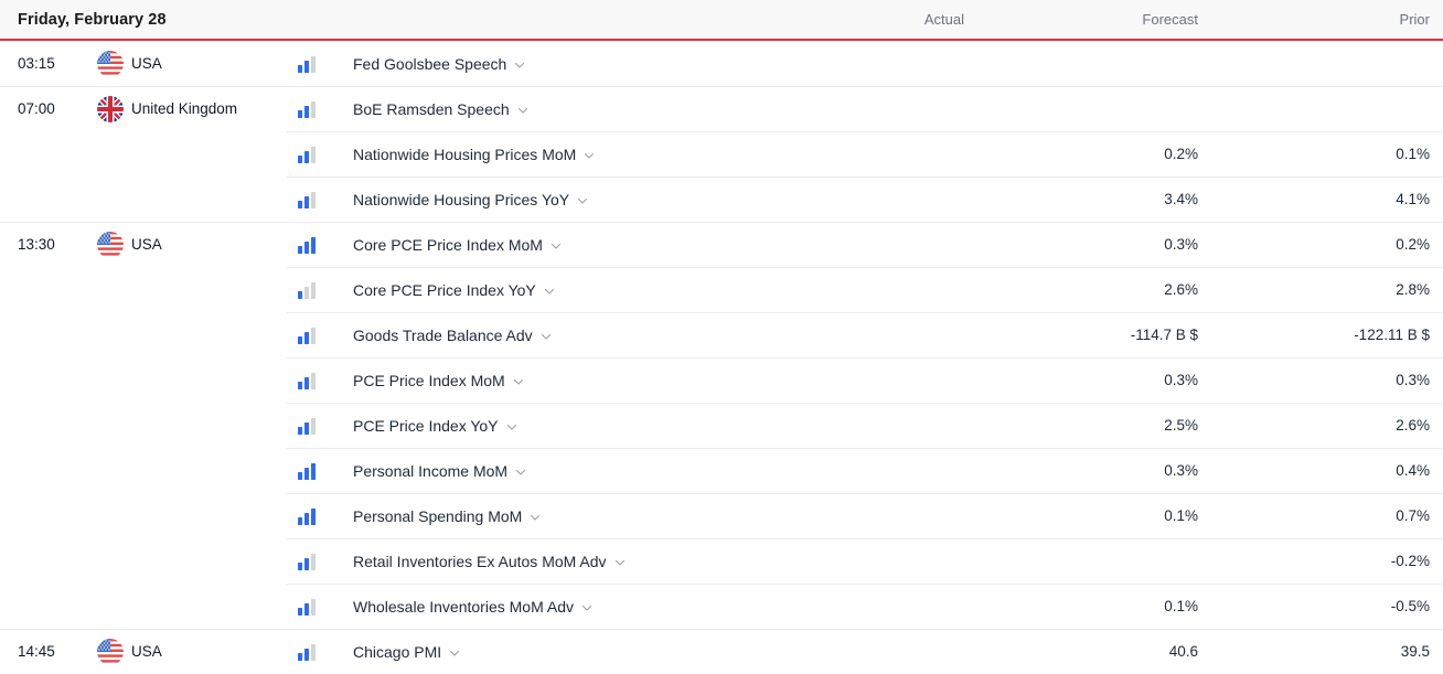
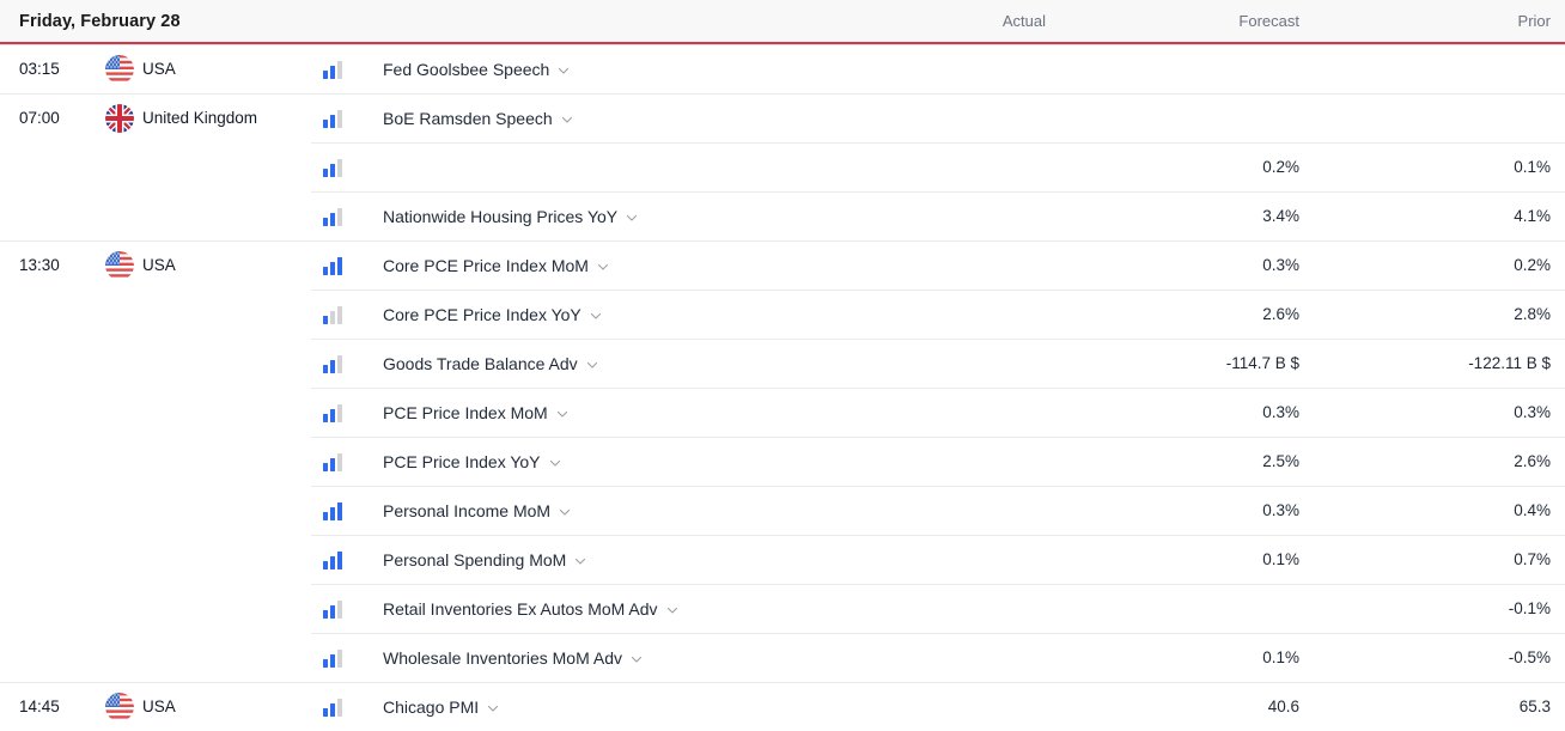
  Friday, February 28
  Actual
  Forecast
  Prior
  03:15
  USA
  Fed Goolsbee Speech
  07:00
  United Kingdom
  BoE Ramsden Speech
- Nationwide Housing Prices MoM
  0.2%
  0.1%
  Nationwide Housing Prices YoY
  3.4%
  4.1%
  13:30
  USA
  Core PCE Price Index MoM
  0.3%
  0.2%
  Core PCE Price Index YoY
  2.6%
  2.8%
  Goods Trade Balance Adv
  -114.7 B $
  -122.11 B $
  PCE Price Index MoM
  0.3%
  0.3%
  PCE Price Index YoY
  2.5%
  2.6%
  Personal Income MoM
  0.3%
  0.4%
  Personal Spending MoM
  0.1%
  0.7%
  Retail Inventories Ex Autos MoM Adv
- -0.2%
+ -0.1%
  Wholesale Inventories MoM Adv
  0.1%
  -0.5%
  14:45
  USA
  Chicago PMI
  40.6
- 39.5
+ 65.3
